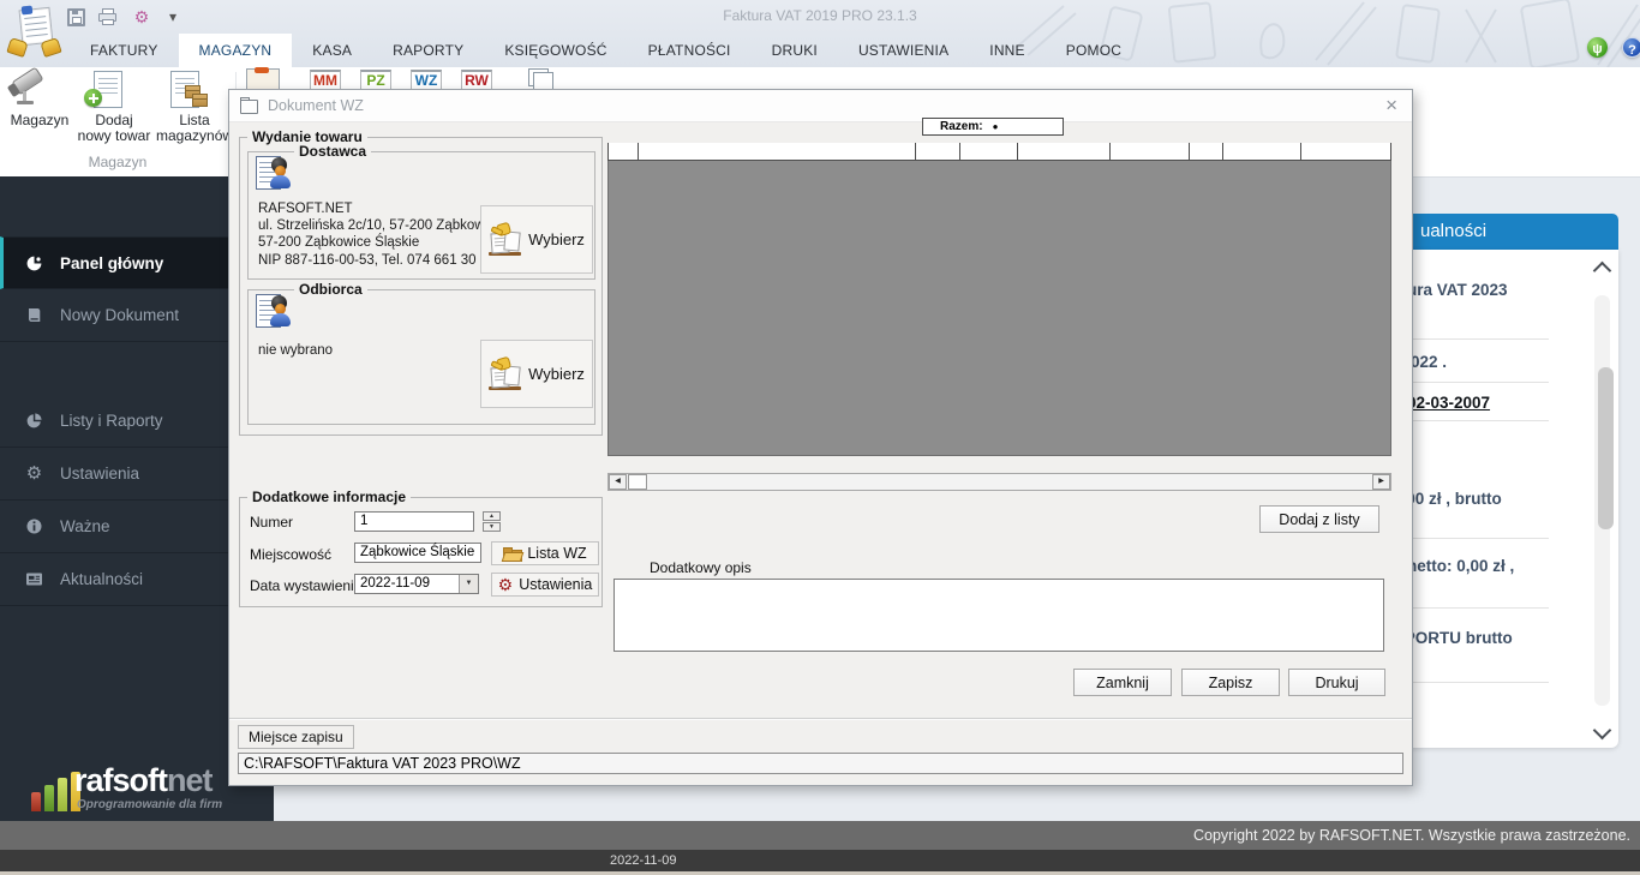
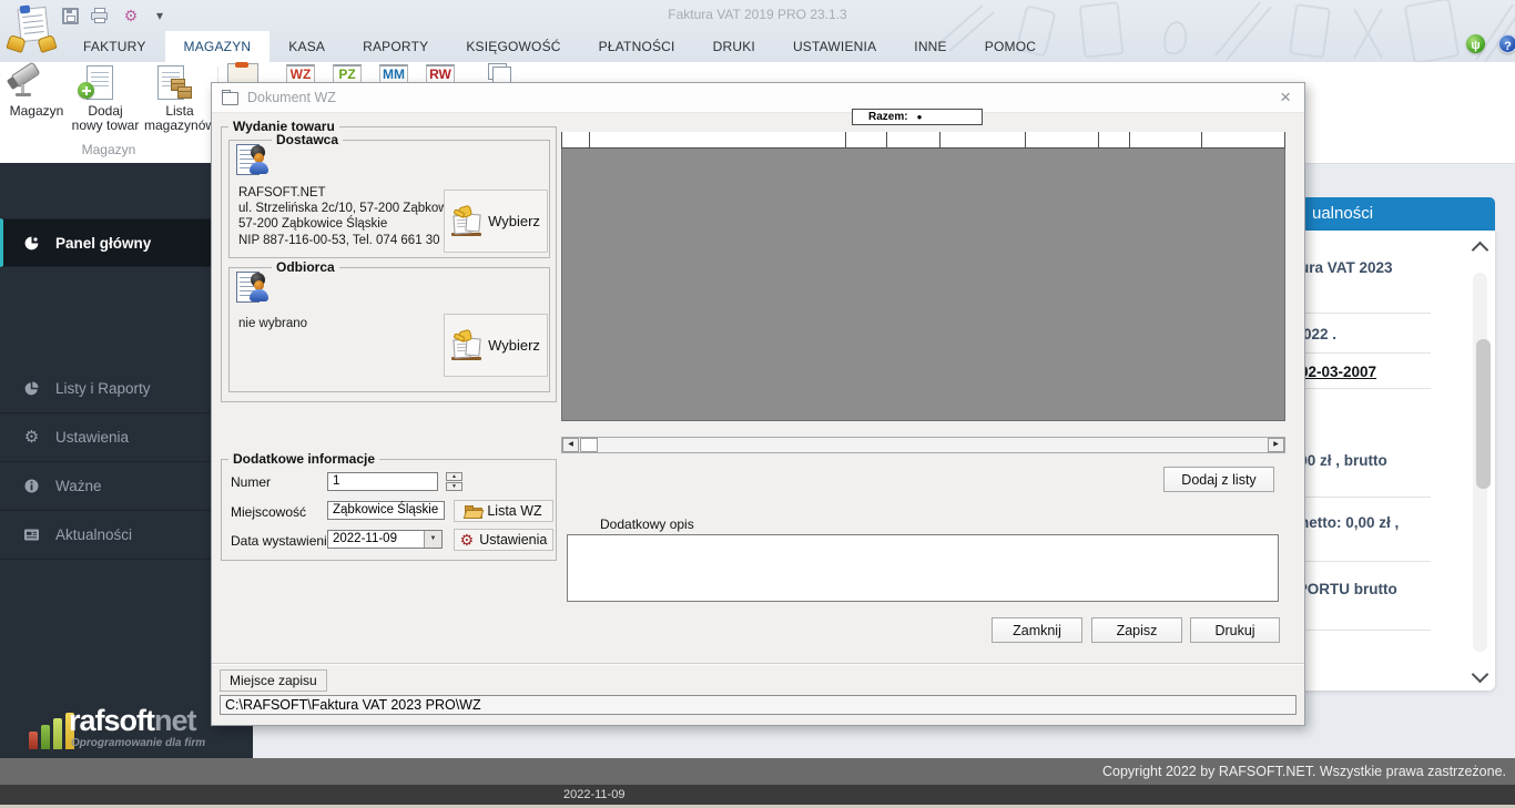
  ⚙
  ▾
  Faktura VAT 2019 PRO 23.1.3
  FAKTURY
  MAGAZYN
  KASA
  RAPORTY
  KSIĘGOWOŚĆ
  PŁATNOŚCI
  DRUKI
  USTAWIENIA
  INNE
  POMOC
  ψ
  ?
  Magazyn
  Dodaj nowy towar
  Lista magazynó
  Magazyn
- MM
+ WZ
  PZ
- WZ
+ MM
  RW
  Panel główny
- Nowy Dokument
  Listy i Raporty
  ⚙
  Ustawienia
  Ważne
  Aktualności
  rafsoftnet
  Oprogramowanie dla firm
  ualności
  ra VAT 2023
  2-03-2007
  0 zł , brutto
  etto: 0,00 zł ,
  ORTU brutto
  Copyright 2022 by RAFSOFT.NET. Wszystkie prawa zastrzeżone.
  2022-11-09
  Dokument WZ
  ×
  Wydanie towaru
  Dostawca
  RAFSOFT.NET
  ul. Strzelińska 2c/10, 57-200 Ząbko
  57-200 Ząbkowice Śląskie
  NIP 887-116-00-53, Tel. 074 661 30
  Wybierz
  Odbiorca
  nie wybrano
  Wybierz
  Dodatkowe informacje
  Numer
  1
  Miejscowość
  Ząbkowice Śląskie
  Lista WZ
  Data wystawieni
  2022-11-09
  ⚙
  Ustawienia
  Razem:
  ●
  Dodaj z listy
  Dodatkowy opis
  Zamknij
  Zapisz
  Drukuj
  Miejsce zapisu
  C:\RAFSOFT\Faktura VAT 2023 PRO\WZ
